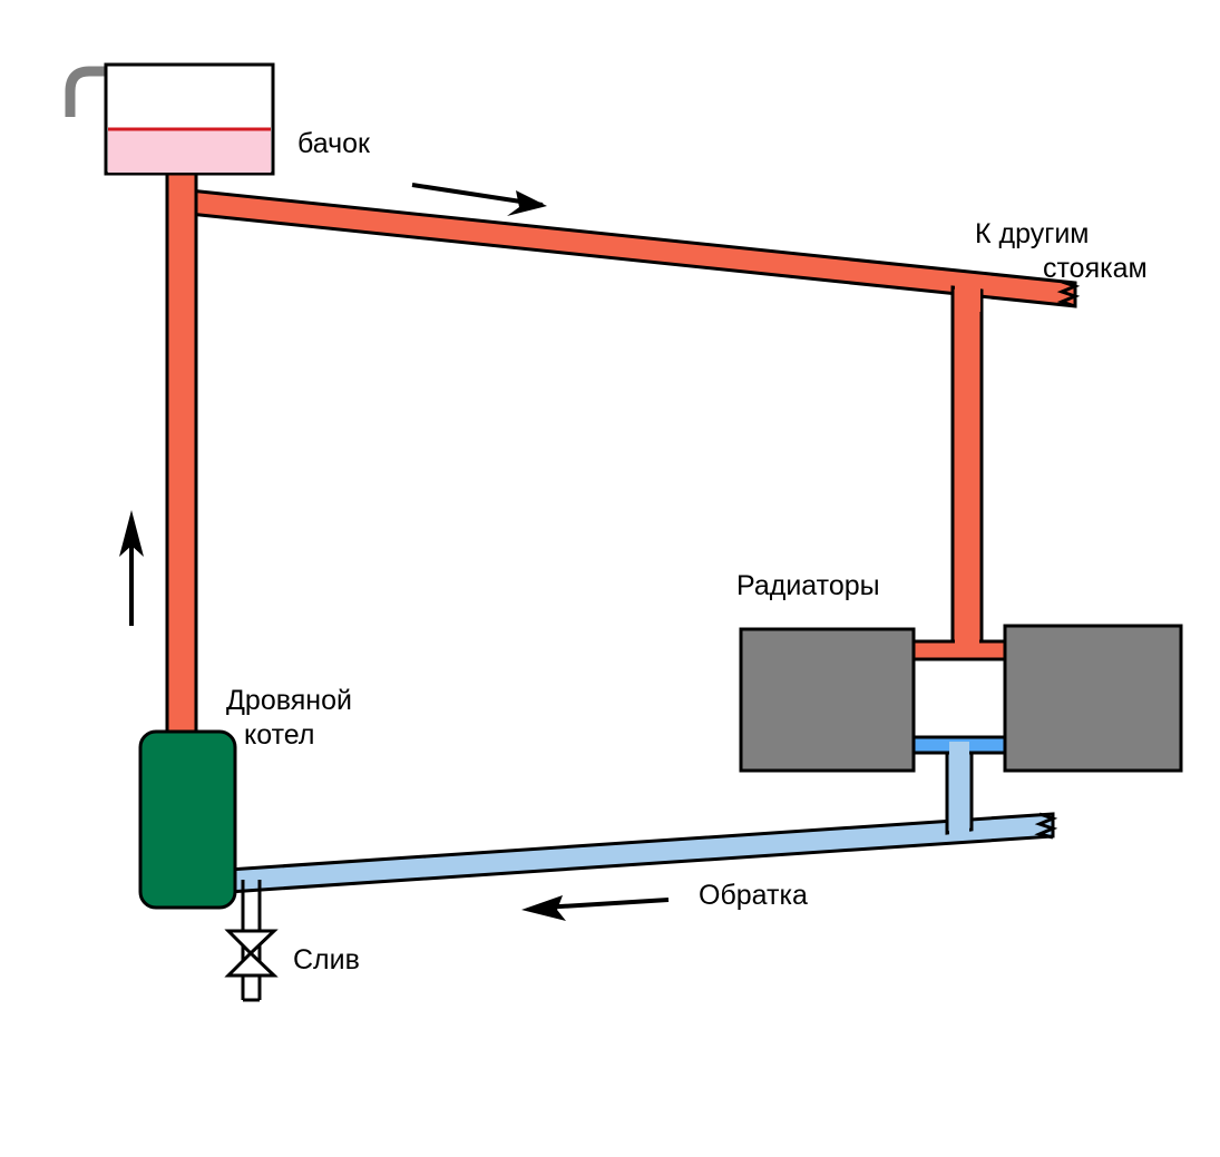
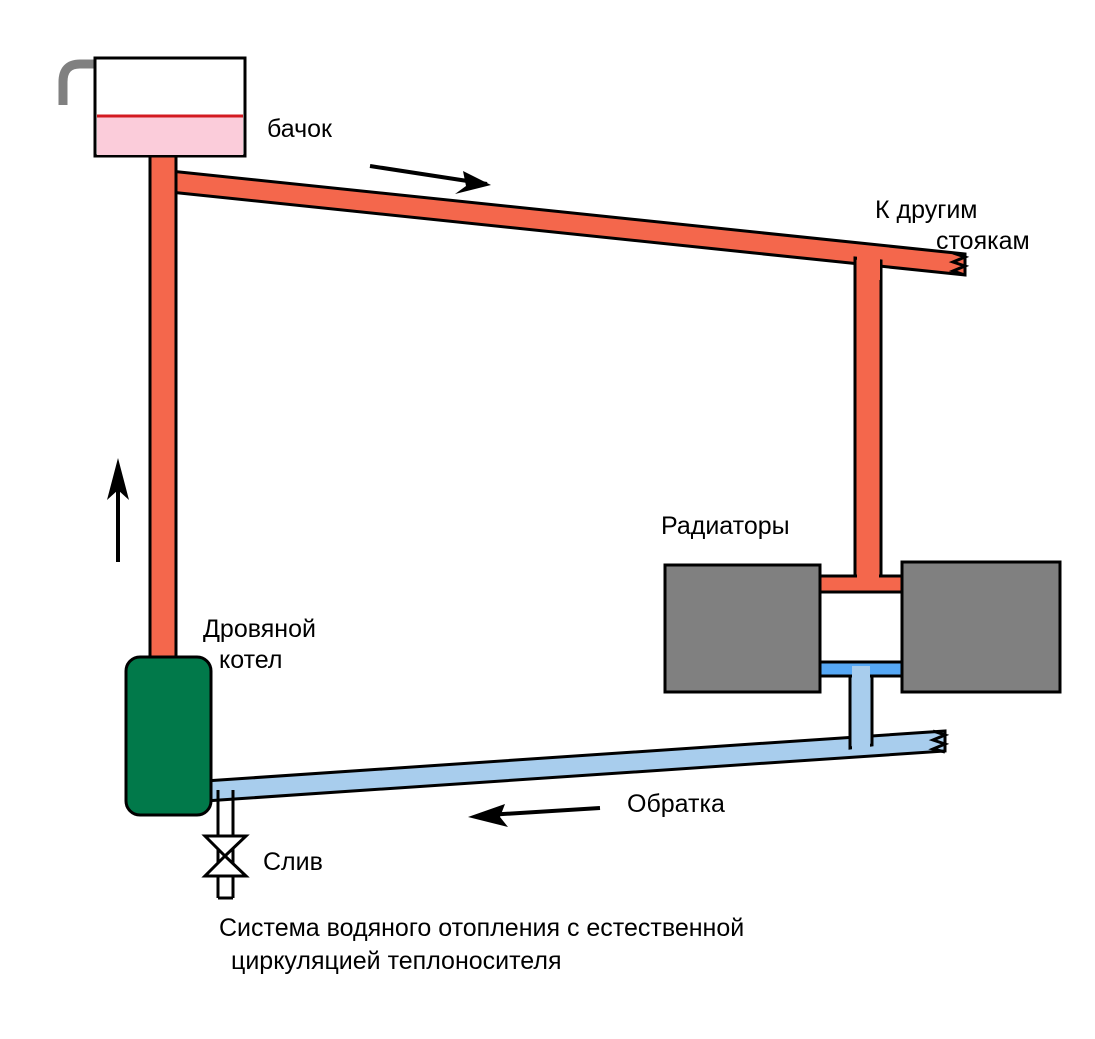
  бачок
  К другим
  стоякам
  Радиаторы
  Дровяной
  котел
  Обратка
  Слив
+ Система водяного отопления с естественной
+ циркуляцией теплоносителя
